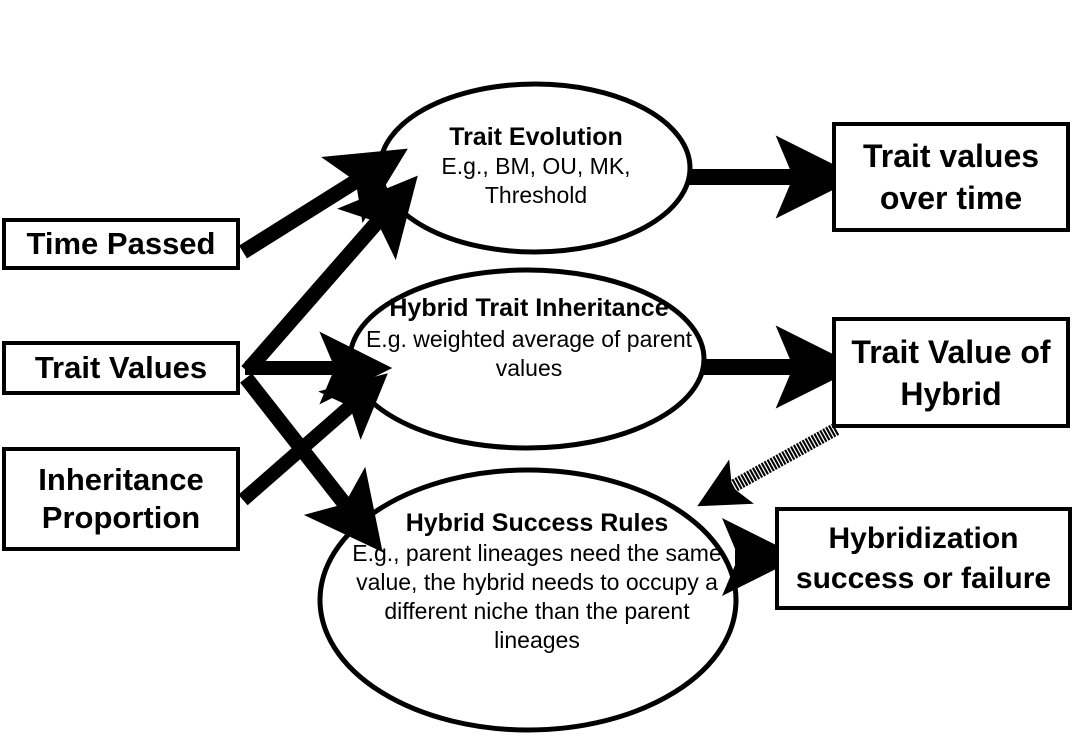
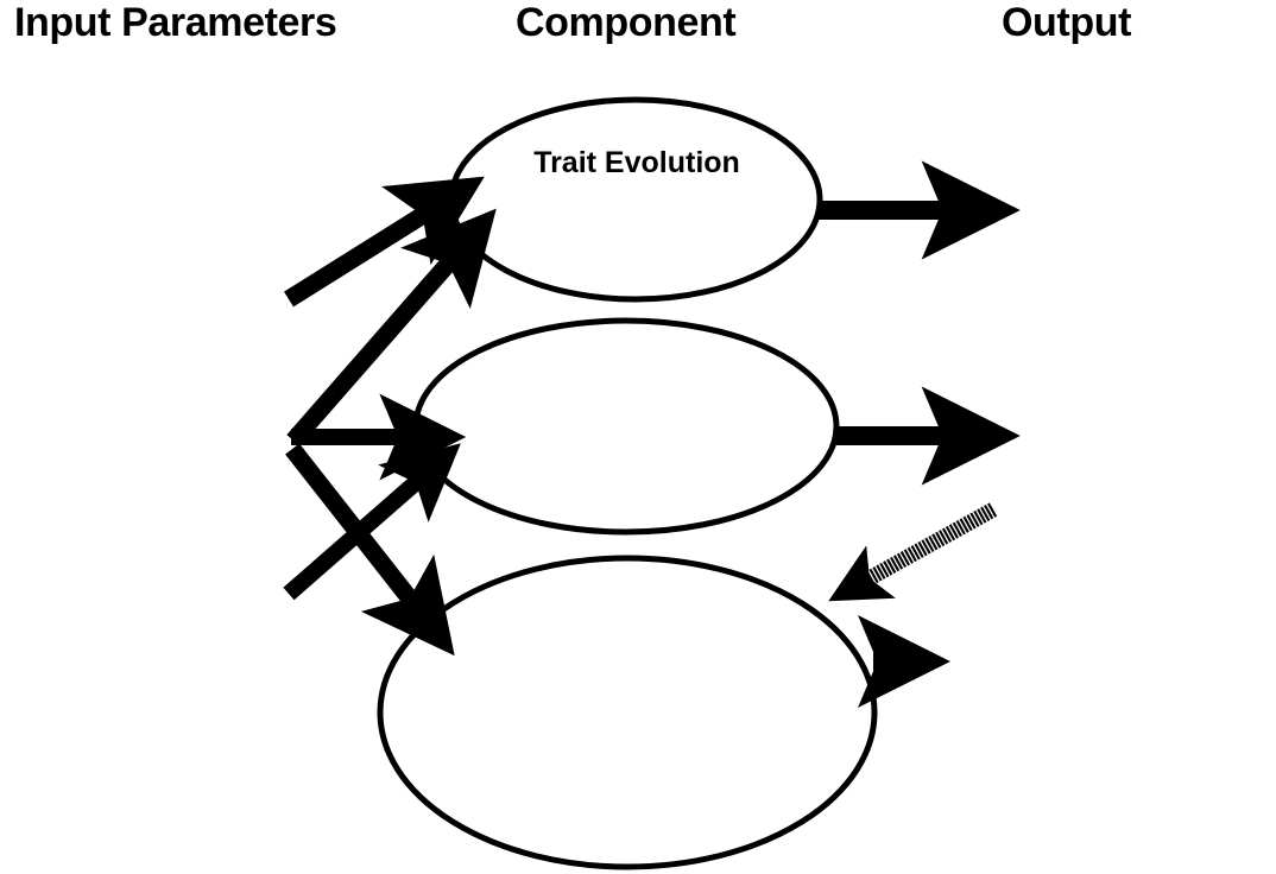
+ Input Parameters
+ Component
+ Output
  Trait Evolution
- E.g., BM, OU, MK, Threshold
- Hybrid Trait Inheritance
- E.g. weighted average of parent values
- Hybrid Success Rules
- E.g., parent lineages need the same value, the hybrid needs to occupy a different niche than the parent lineages
- Time Passed
- Trait Values
- Inheritance Proportion
- Trait values over time
- Trait Value of Hybrid
- Hybridization success or failure
